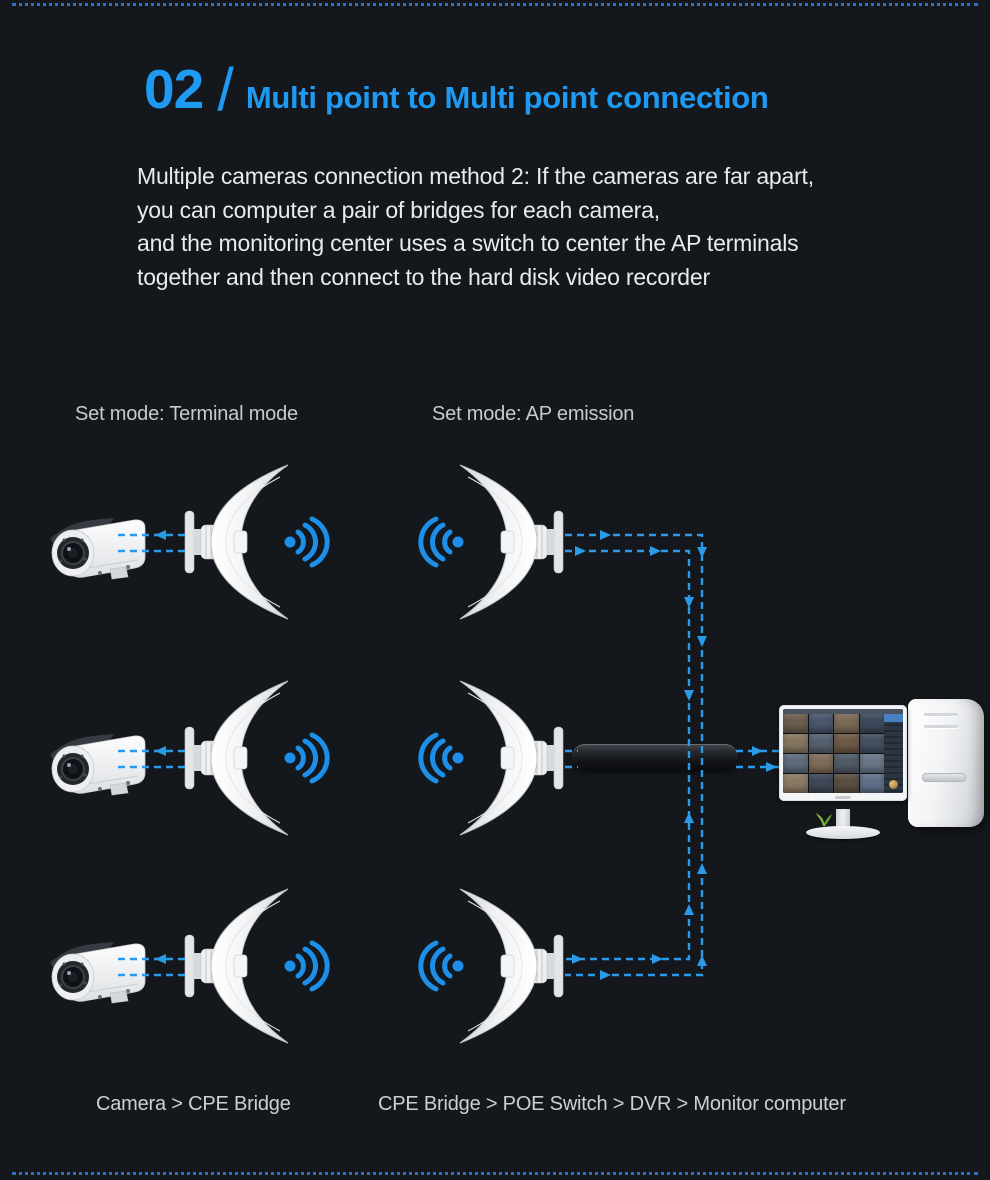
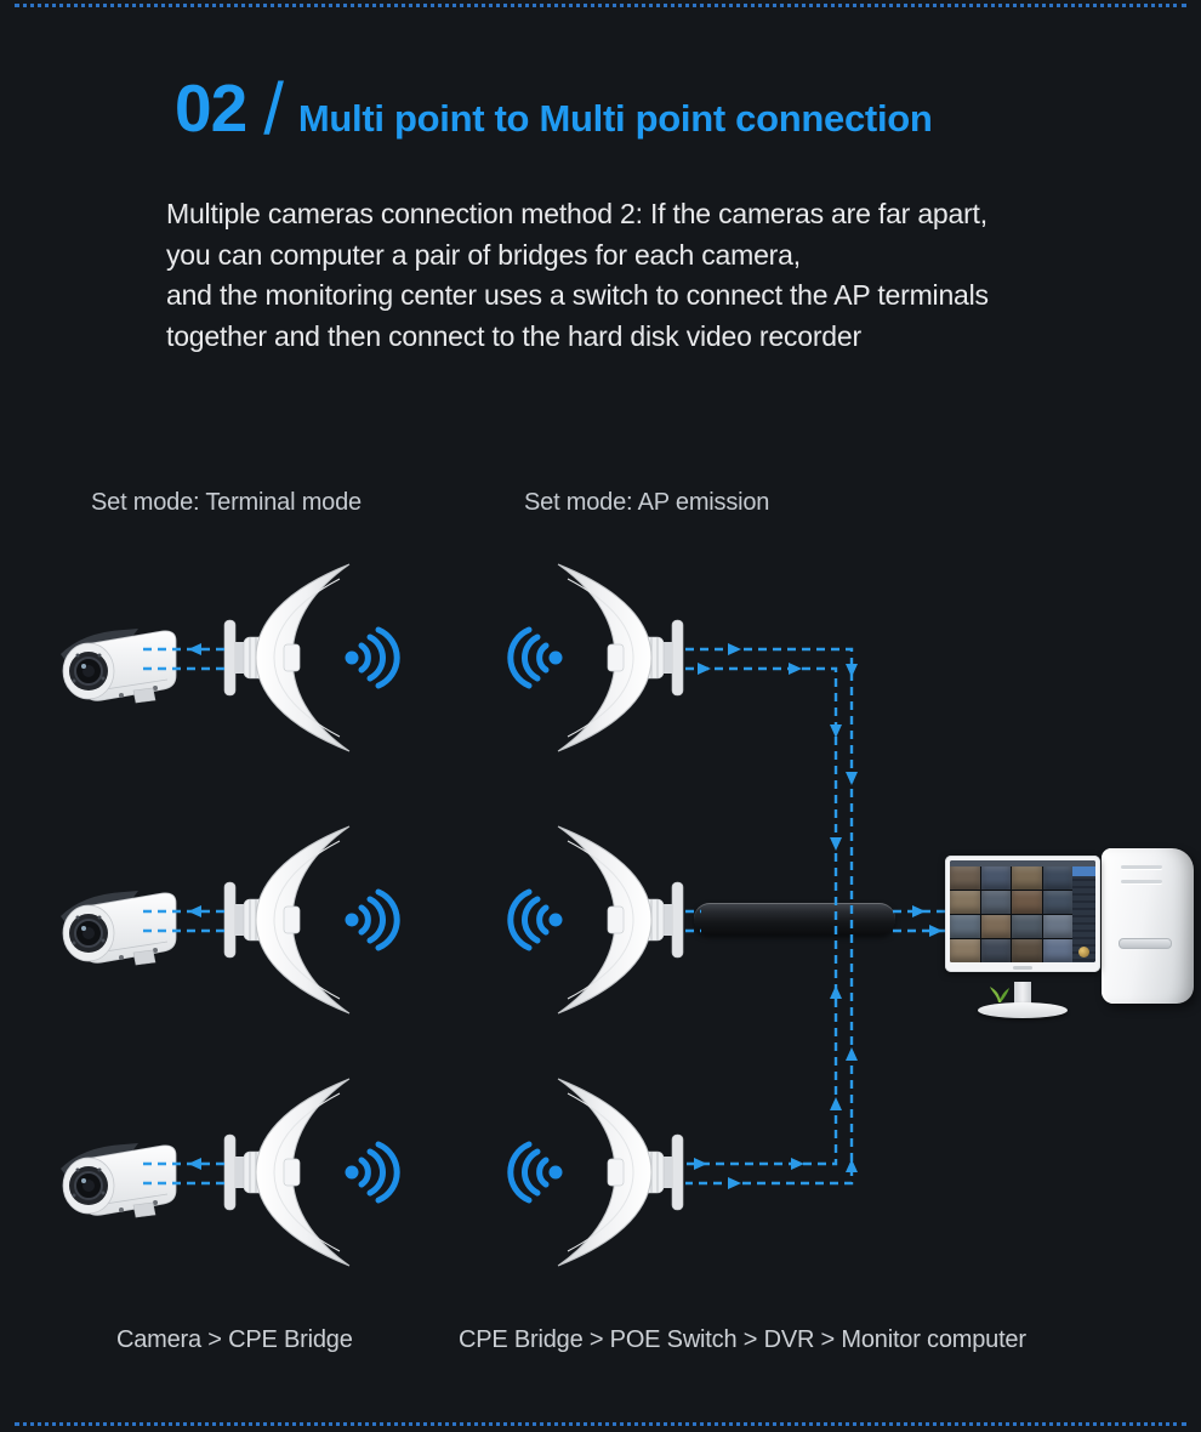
  02
  /
  Multi point to Multi point connection
  Multiple cameras connection method 2: If the cameras are far apart,
  you can computer a pair of bridges for each camera,
- and the monitoring center uses a switch to center the AP terminals
+ and the monitoring center uses a switch to connect the AP terminals
  together and then connect to the hard disk video recorder
  Set mode: Terminal mode
  Set mode: AP emission
  Camera > CPE Bridge
  CPE Bridge > POE Switch > DVR > Monitor computer
